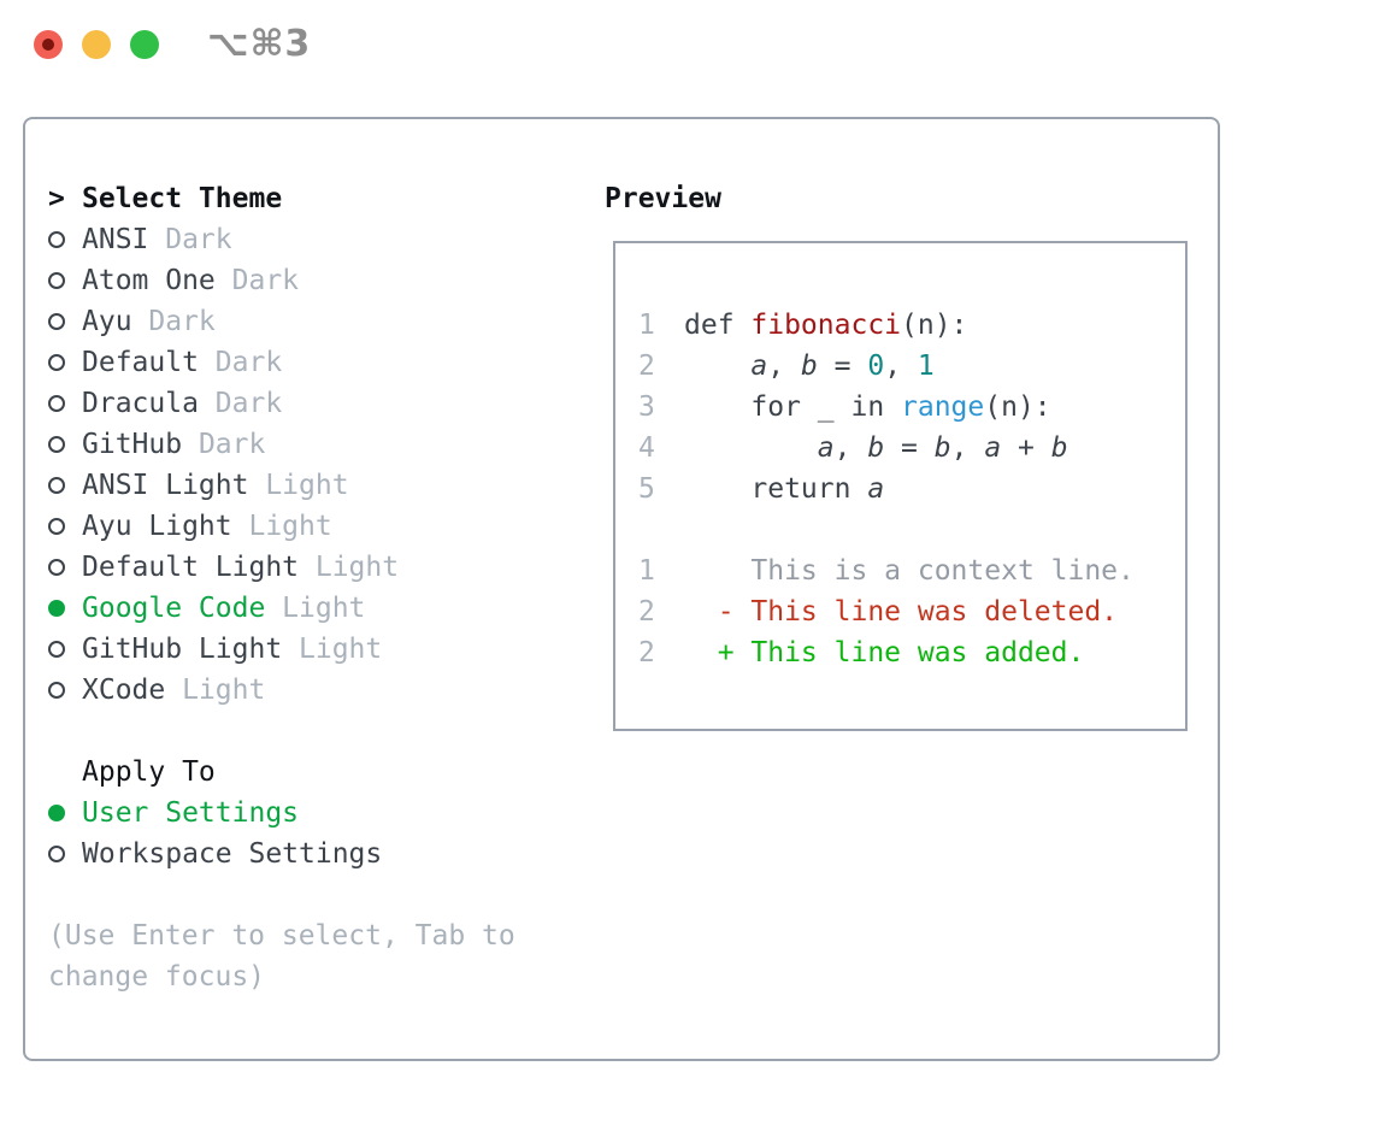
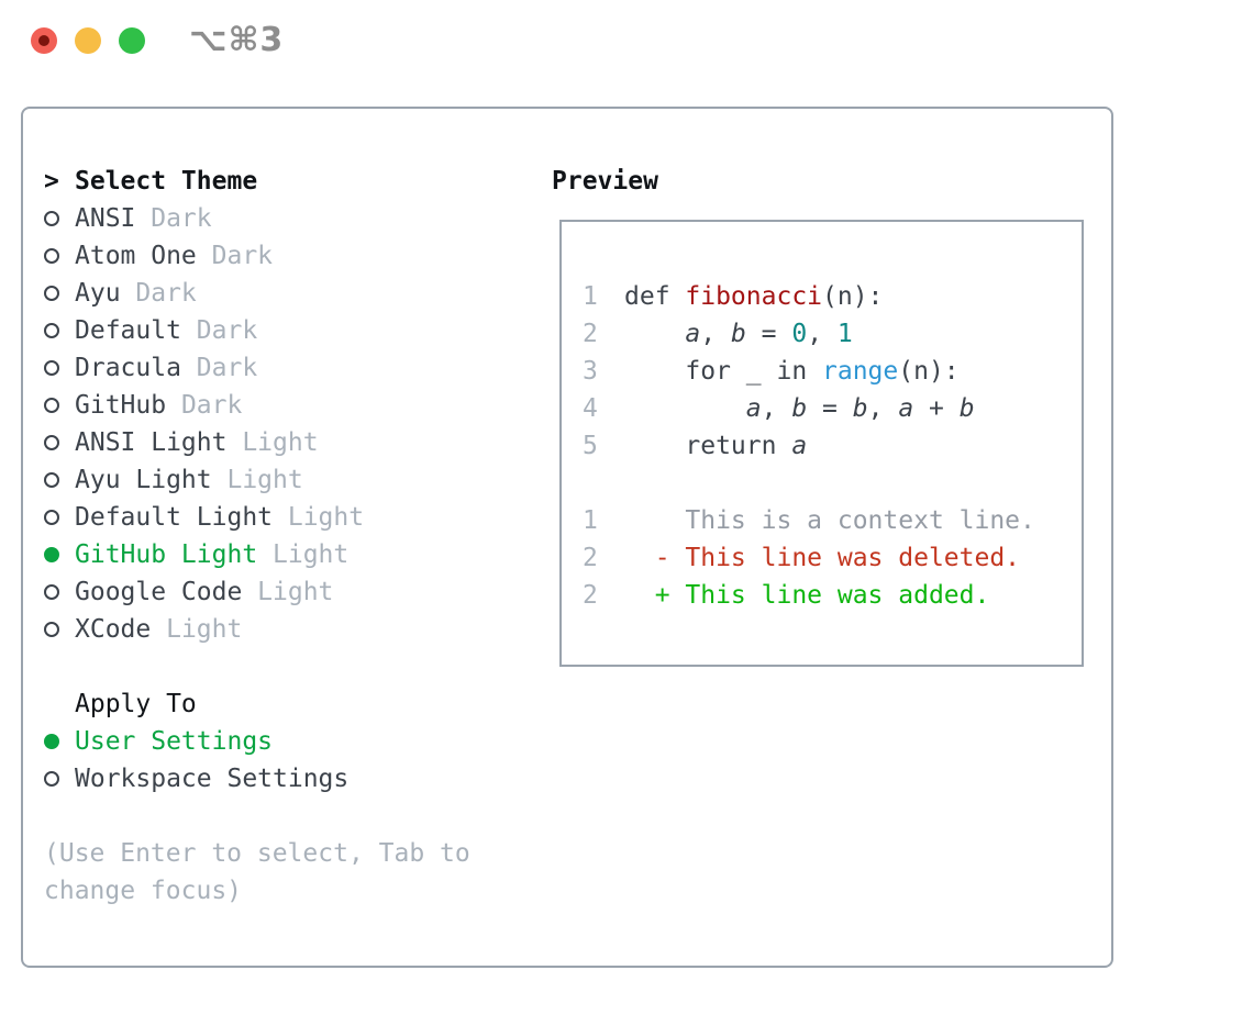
  ⌥⌘3
  >
  Select Theme
  ANSI
  Dark
  Atom One
  Dark
  Ayu
  Dark
  Default
  Dark
  Dracula
  Dark
  GitHub
  Dark
  ANSI Light
  Light
  Ayu Light
  Light
  Default Light
  Light
- Google Code
+ GitHub Light
  Light
- GitHub Light
+ Google Code
  Light
  XCode
  Light
  Apply To
  User Settings
  Workspace Settings
  (Use Enter to select, Tab to
  change focus)
  Preview
  1
  def fibonacci(n):
  2
  a, b = 0, 1
  3
  for _ in range(n):
  4
  a, b = b, a + b
  5
  return a
  1
  This is a context line.
  2
  - This line was deleted.
  2
  + This line was added.
